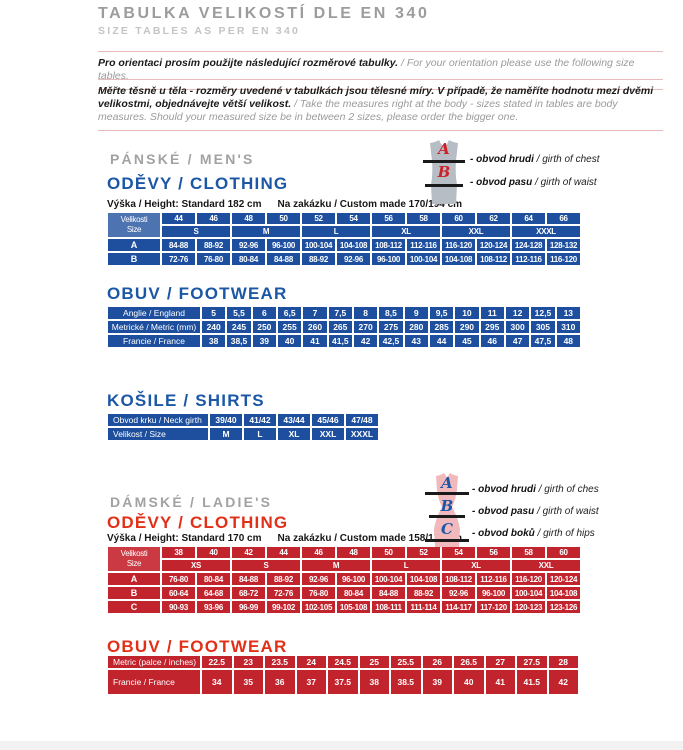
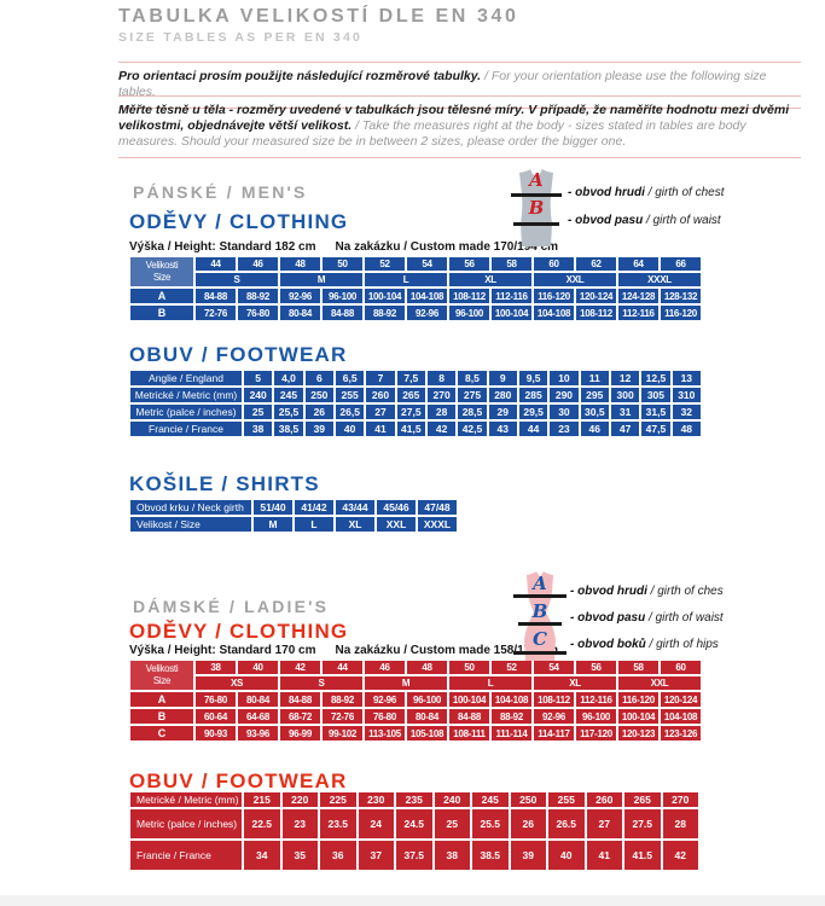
  TABULKA VELIKOSTÍ DLE EN 340
  SIZE TABLES AS PER EN 340
  Pro orientaci prosím použijte následující rozměrové tabulky. / For your orientation please use the following size tables.
  Měřte těsně u těla - rozměry uvedené v tabulkách jsou tělesné míry. V případě, že naměříte hodnotu mezi dvěmi velikostmi, objednávejte větší velikost. / Take the measures right at the body - sizes stated in tables are body measures. Should your measured size be in between 2 sizes, please order the bigger one.
  PÁNSKÉ / MEN'S
  ODĚVY / CLOTHING
  Výška / Height: Standard 182 cm Na zakázku / Custom made 170/194 cm
  A
  B
  - obvod hrudi / girth of chest
  - obvod pasu / girth of waist
  VelikostiSize	44	46	48	50	52	54	56	58	60	62	64	66
  S	M	L	XL	XXL	XXXL
  A	84-88	88-92	92-96	96-100	100-104	104-108	108-112	112-116	116-120	120-124	124-128	128-132
  B	72-76	76-80	80-84	84-88	88-92	92-96	96-100	100-104	104-108	108-112	112-116	116-120
  OBUV / FOOTWEAR
- Anglie / England	5	5,5	6	6,5	7	7,5	8	8,5	9	9,5	10	11	12	12,5	13
+ Anglie / England	5	4,0	6	6,5	7	7,5	8	8,5	9	9,5	10	11	12	12,5	13
  Metrické / Metric (mm)	240	245	250	255	260	265	270	275	280	285	290	295	300	305	310
+ Metric (palce / inches)	25	25,5	26	26,5	27	27,5	28	28,5	29	29,5	30	30,5	31	31,5	32
- Francie / France	38	38,5	39	40	41	41,5	42	42,5	43	44	45	46	47	47,5	48
+ Francie / France	38	38,5	39	40	41	41,5	42	42,5	43	44	23	46	47	47,5	48
  KOŠILE / SHIRTS
- Obvod krku / Neck girth	39/40	41/42	43/44	45/46	47/48
+ Obvod krku / Neck girth	51/40	41/42	43/44	45/46	47/48
  Velikost / Size	M	L	XL	XXL	XXXL
  DÁMSKÉ / LADIE'S
  ODĚVY / CLOTHING
  Výška / Height: Standard 170 cm Na zakázku / Custom made 158
  A
  B
  C
  - obvod hrudi / girth of ches
  - obvod pasu / girth of waist
  - obvod boků / girth of hips
  VelikostiSize	38	40	42	44	46	48	50	52	54	56	58	60
  XS	S	M	L	XL	XXL
  A	76-80	80-84	84-88	88-92	92-96	96-100	100-104	104-108	108-112	112-116	116-120	120-124
  B	60-64	64-68	68-72	72-76	76-80	80-84	84-88	88-92	92-96	96-100	100-104	104-108
- C	90-93	93-96	96-99	99-102	102-105	105-108	108-111	111-114	114-117	117-120	120-123	123-126
+ C	90-93	93-96	96-99	99-102	113-105	105-108	108-111	111-114	114-117	117-120	120-123	123-126
  OBUV / FOOTWEAR
+ Metrické / Metric (mm)	215	220	225	230	235	240	245	250	255	260	265	270
  Metric (palce / inches)	22.5	23	23.5	24	24.5	25	25.5	26	26.5	27	27.5	28
  Francie / France	34	35	36	37	37.5	38	38.5	39	40	41	41.5	42
